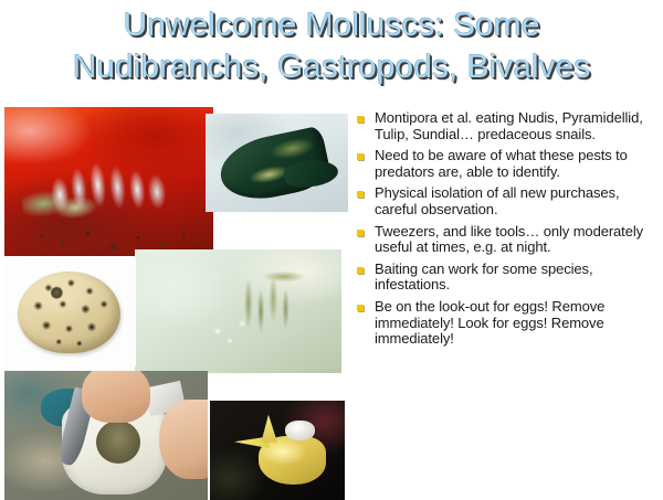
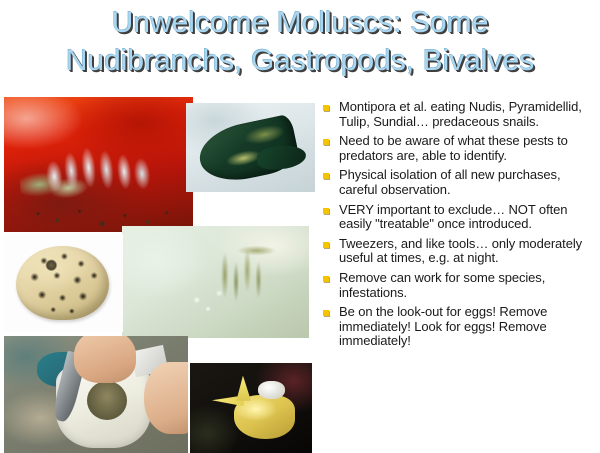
  Unwelcome Molluscs: Some
  Nudibranchs, Gastropods, Bivalves
  Montipora et al. eating Nudis, Pyramidellid, Tulip, Sundial… predaceous snails.
  Need to be aware of what these pests to predators are, able to identify.
  Physical isolation of all new purchases, careful observation.
+ VERY important to exclude… NOT often easily "treatable" once introduced.
  Tweezers, and like tools… only moderately useful at times, e.g. at night.
- Baiting can work for some species, infestations.
+ Remove can work for some species, infestations.
  Be on the look-out for eggs! Remove immediately! Look for eggs! Remove immediately!
